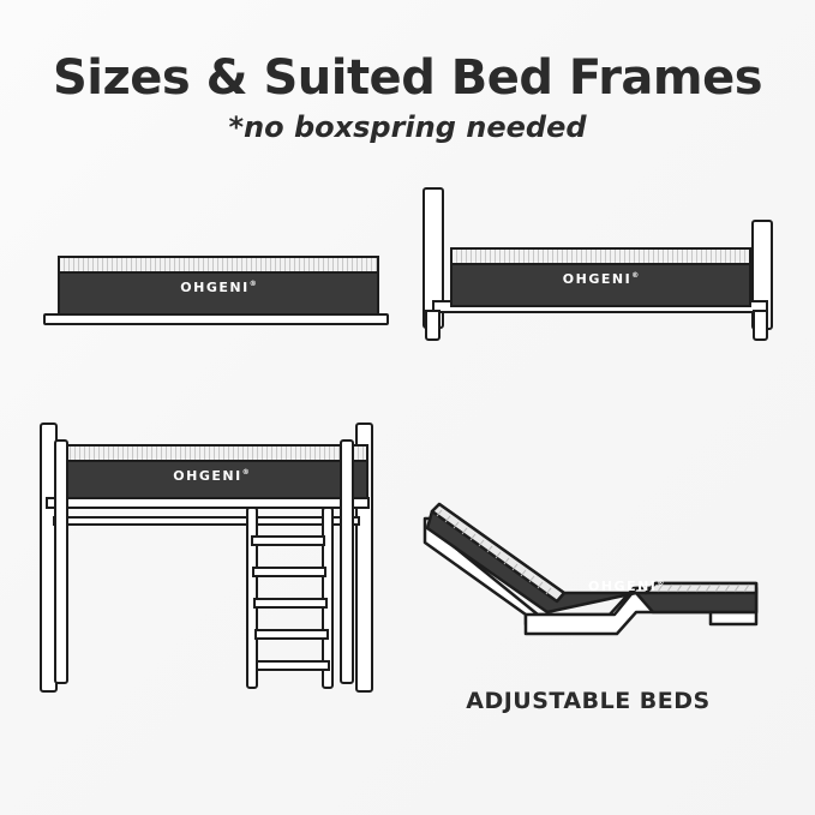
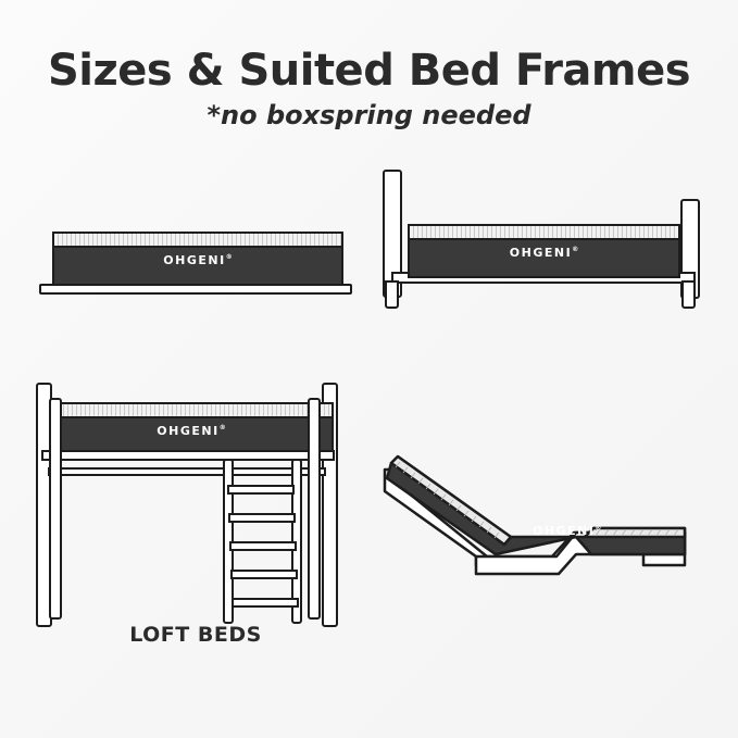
  Sizes & Suited Bed Frames
  *no boxspring needed
  OHGENI
  OHGENI
  OHGENI
+ LOFT BEDS
  OHGENI
- ADJUSTABLE BEDS
